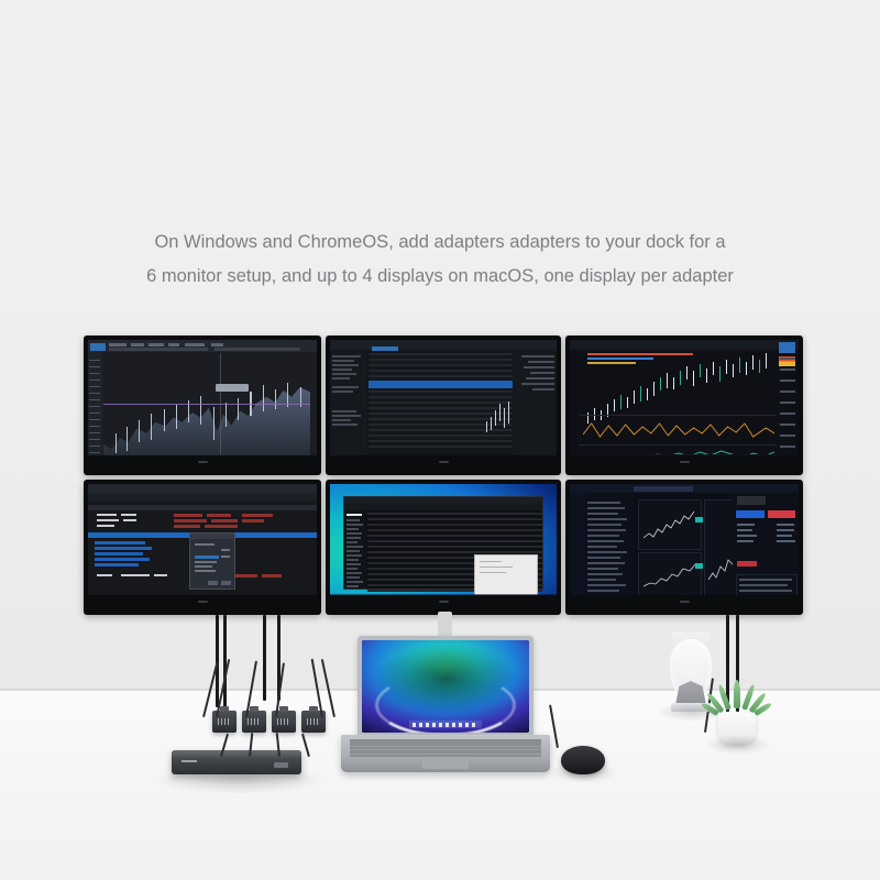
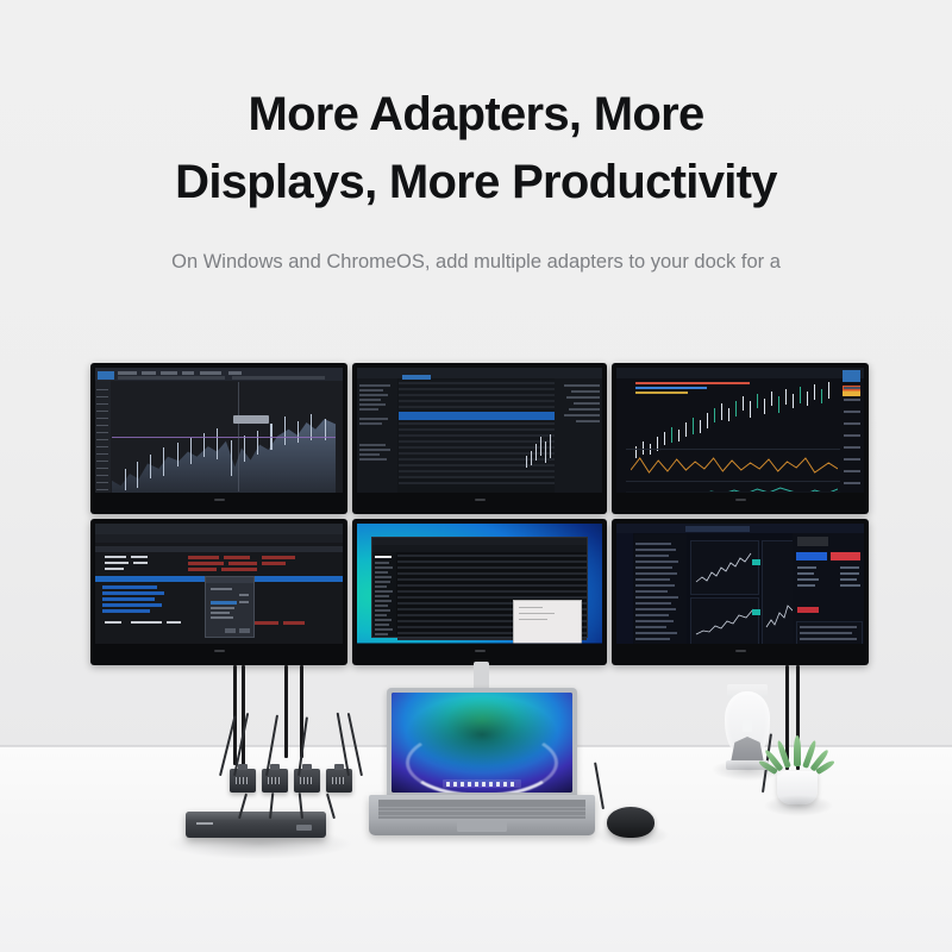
+ More Adapters, More
+ Displays, More Productivity
- On Windows and ChromeOS, add adapters adapters to your dock for a
+ On Windows and ChromeOS, add multiple adapters to your dock for a
- 6 monitor setup, and up to 4 displays on macOS, one display per adapter
